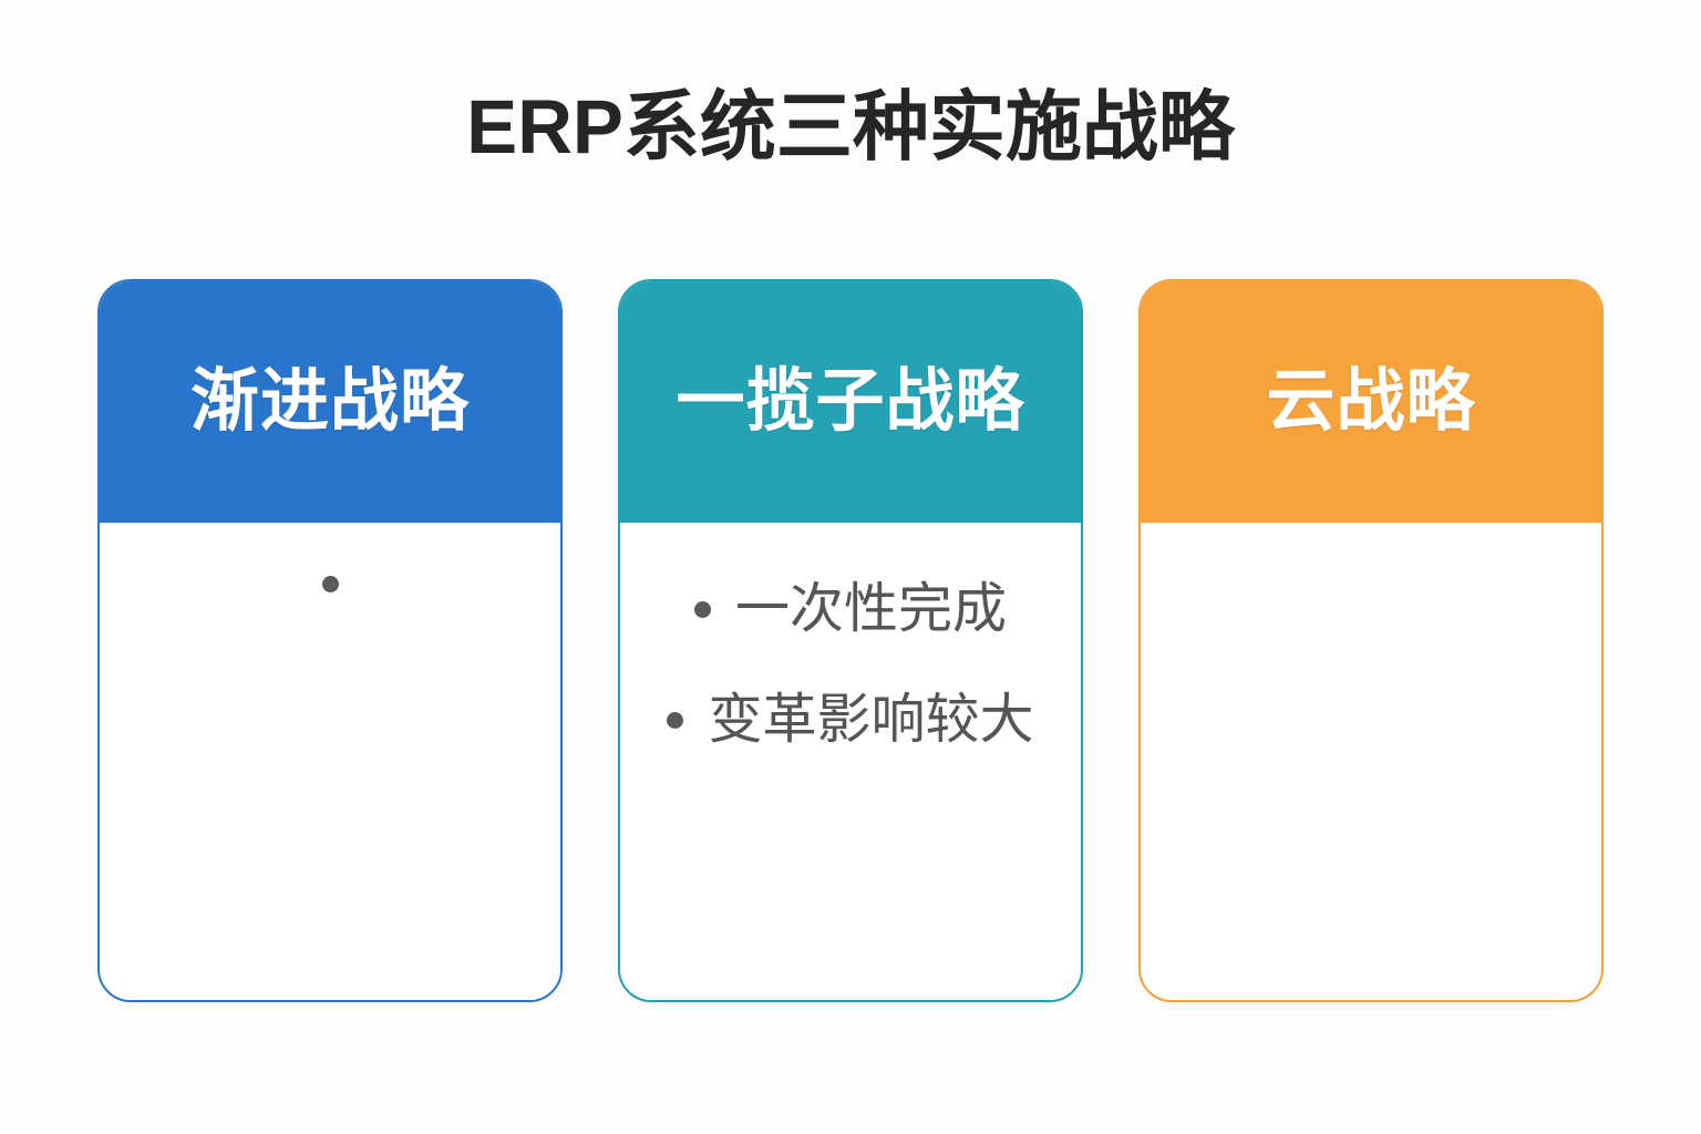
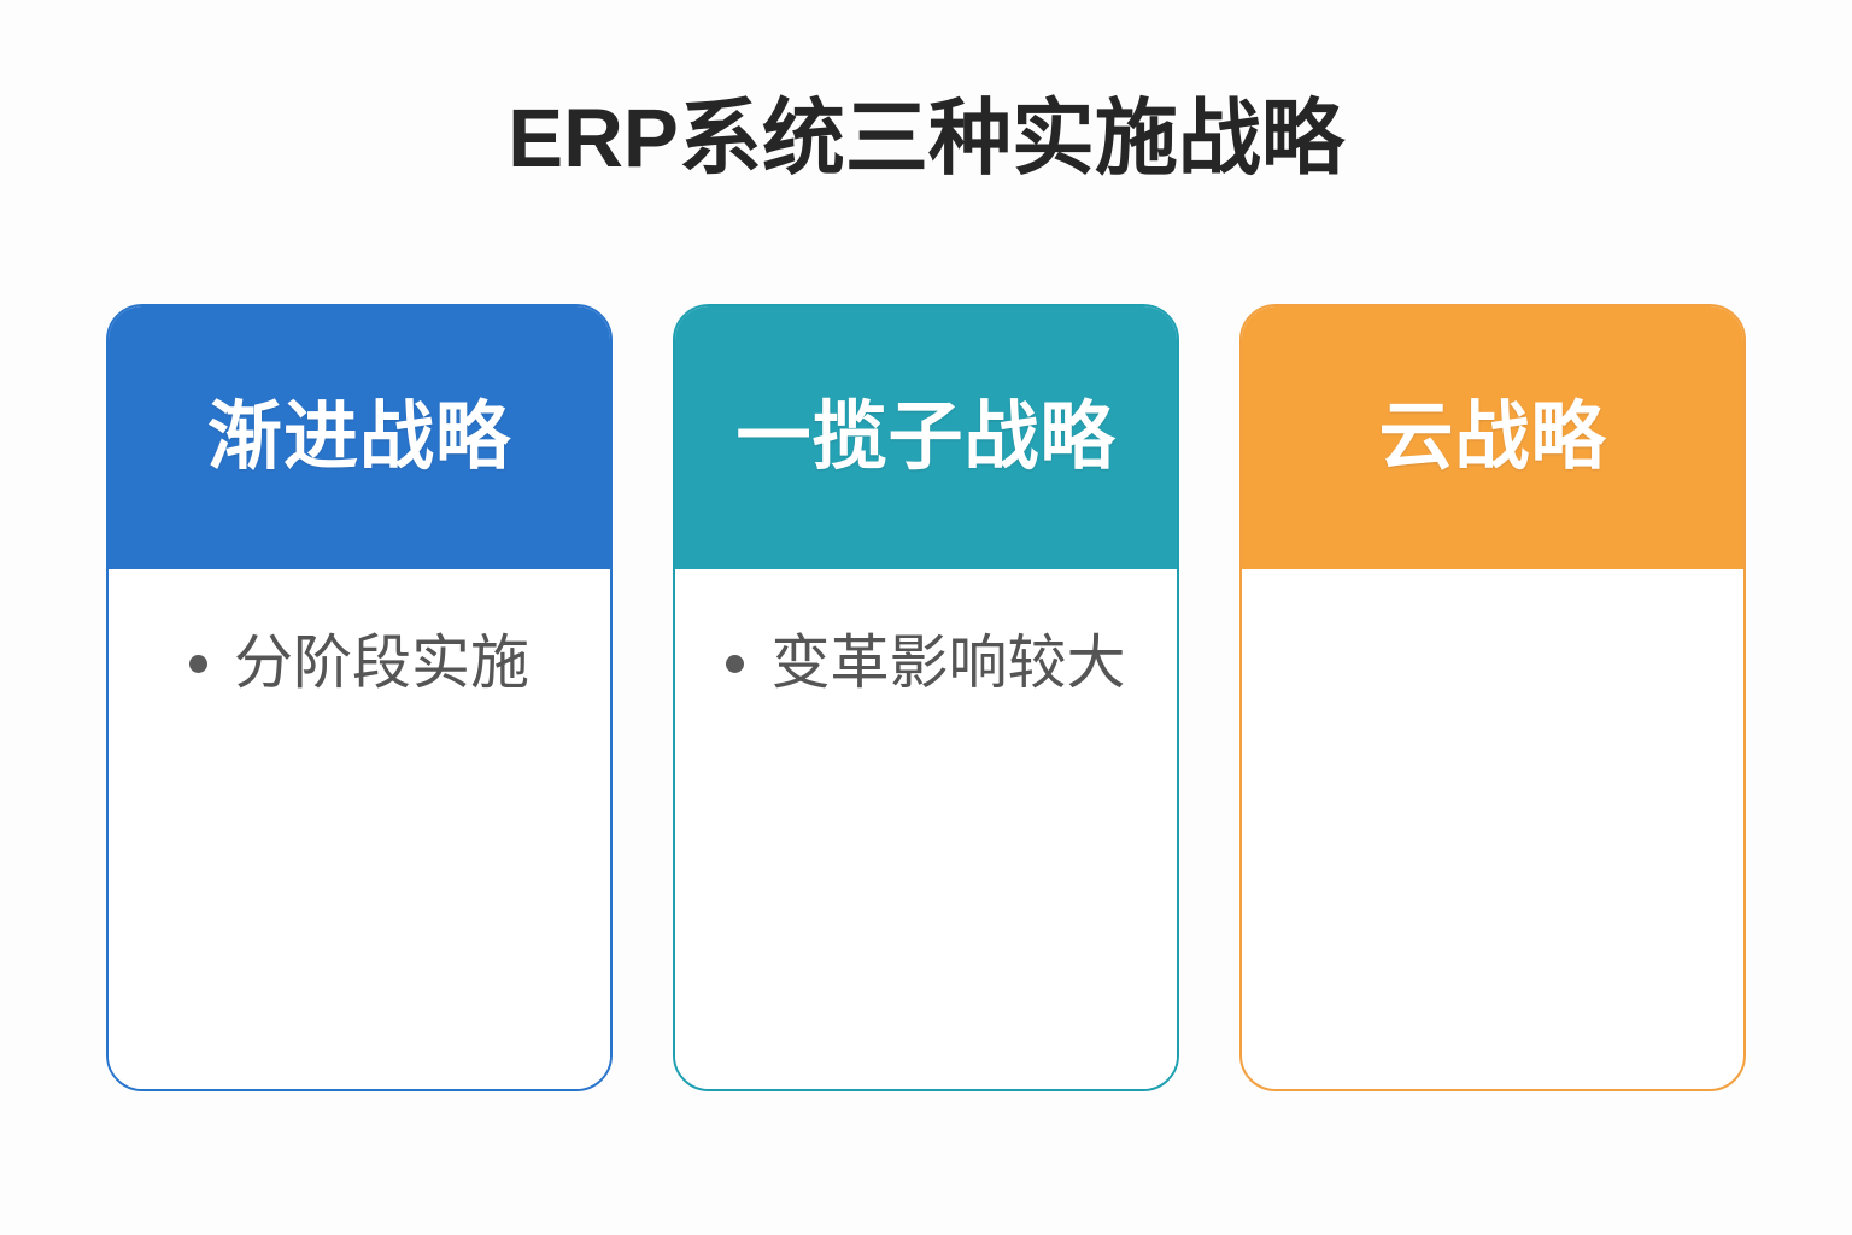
  ERP系统三种实施战略
  渐进战略
+ 分阶段实施
  一揽子战略
- 一次性完成
  变革影响较大
  云战略
